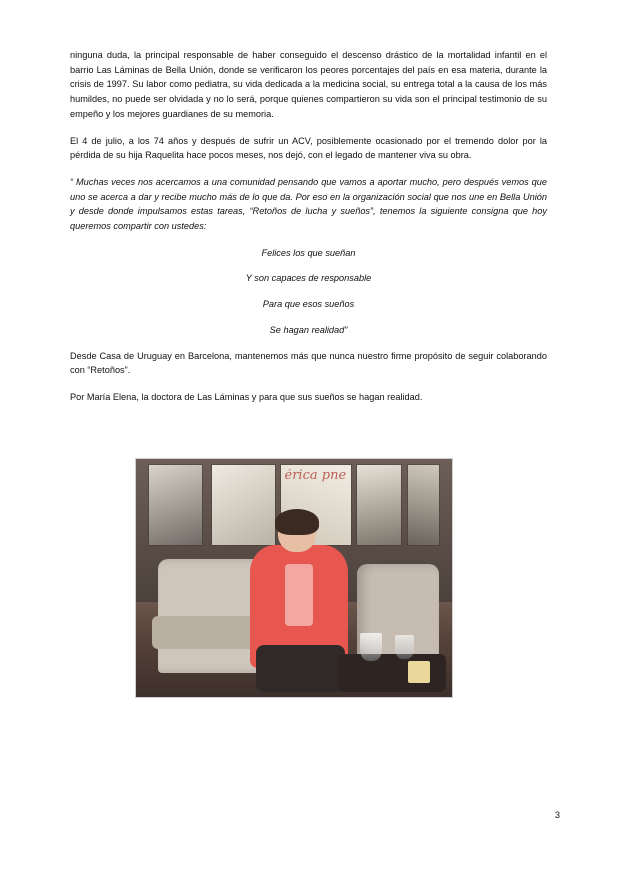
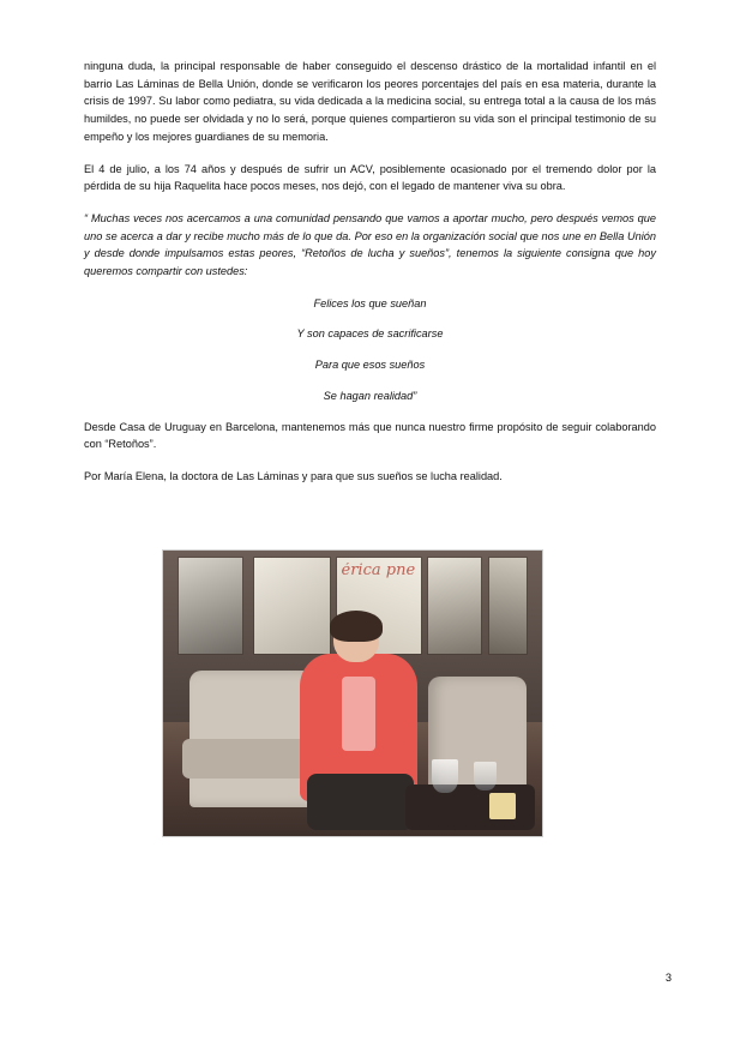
  ninguna duda, la principal responsable de haber conseguido el descenso drástico de la mortalidad infantil en el barrio Las Láminas de Bella Unión, donde se verificaron los peores porcentajes del país en esa materia, durante la crisis de 1997. Su labor como pediatra, su vida dedicada a la medicina social, su entrega total a la causa de los más humildes, no puede ser olvidada y no lo será, porque quienes compartieron su vida son el principal testimonio de su empeño y los mejores guardianes de su memoria.
  El 4 de julio, a los 74 años y después de sufrir un ACV, posiblemente ocasionado por el tremendo dolor por la pérdida de su hija Raquelita hace pocos meses, nos dejó, con el legado de mantener viva su obra.
- “ Muchas veces nos acercamos a una comunidad pensando que vamos a aportar mucho, pero después vemos que uno se acerca a dar y recibe mucho más de lo que da. Por eso en la organización social que nos une en Bella Unión y desde donde impulsamos estas tareas, “Retoños de lucha y sueños”, tenemos la siguiente consigna que hoy queremos compartir con ustedes:
+ “ Muchas veces nos acercamos a una comunidad pensando que vamos a aportar mucho, pero después vemos que uno se acerca a dar y recibe mucho más de lo que da. Por eso en la organización social que nos une en Bella Unión y desde donde impulsamos estas peores, “Retoños de lucha y sueños”, tenemos la siguiente consigna que hoy queremos compartir con ustedes:
  Felices los que sueñan
- Y son capaces de responsable
+ Y son capaces de sacrificarse
  Para que esos sueños
  Se hagan realidad”
  Desde Casa de Uruguay en Barcelona, mantenemos más que nunca nuestro firme propósito de seguir colaborando con “Retoños”.
- Por María Elena, la doctora de Las Láminas y para que sus sueños se hagan realidad.
+ Por María Elena, la doctora de Las Láminas y para que sus sueños se lucha realidad.
  érica pne
  3
